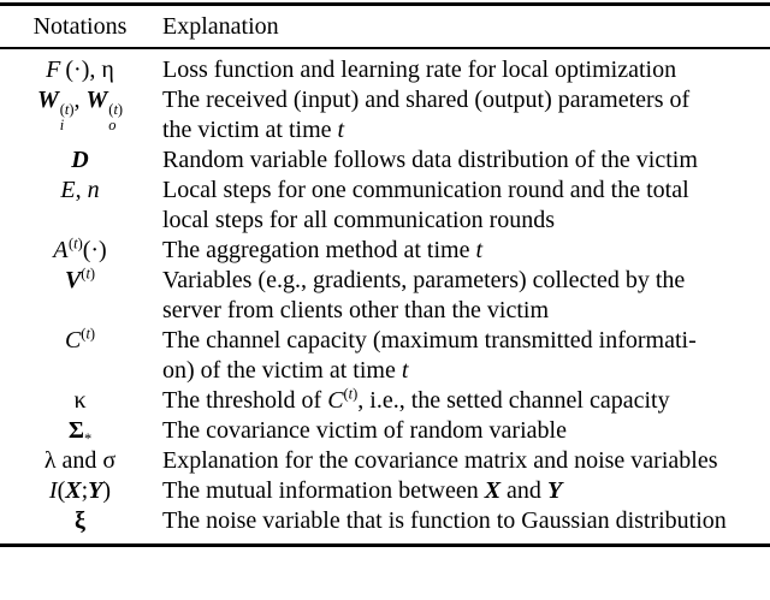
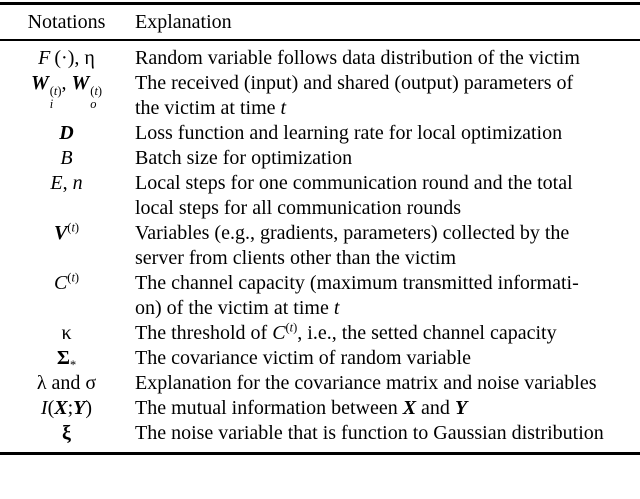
  Notations
  Explanation
  F (·), η
- Loss function and learning rate for local optimization
+ Random variable follows data distribution of the victim
  W
  (t)
  i
  , W
  (t)
  o
  The received (input) and shared (output) parameters of
  the victim at time t
  D
- Random variable follows data distribution of the victim
+ Loss function and learning rate for local optimization
+ B
+ Batch size for optimization
  E, n
  Local steps for one communication round and the total
  local steps for all communication rounds
- A(t)(·)
- The aggregation method at time t
  V(t)
  Variables (e.g., gradients, parameters) collected by the
  server from clients other than the victim
  C(t)
  The channel capacity (maximum transmitted informati-
  on) of the victim at time t
  κ
  The threshold of C(t), i.e., the setted channel capacity
  Σ*
  The covariance victim of random variable
  λ and σ
  Explanation for the covariance matrix and noise variables
  I(X;Y)
  The mutual information between X and Y
  ξ
  The noise variable that is function to Gaussian distribution
